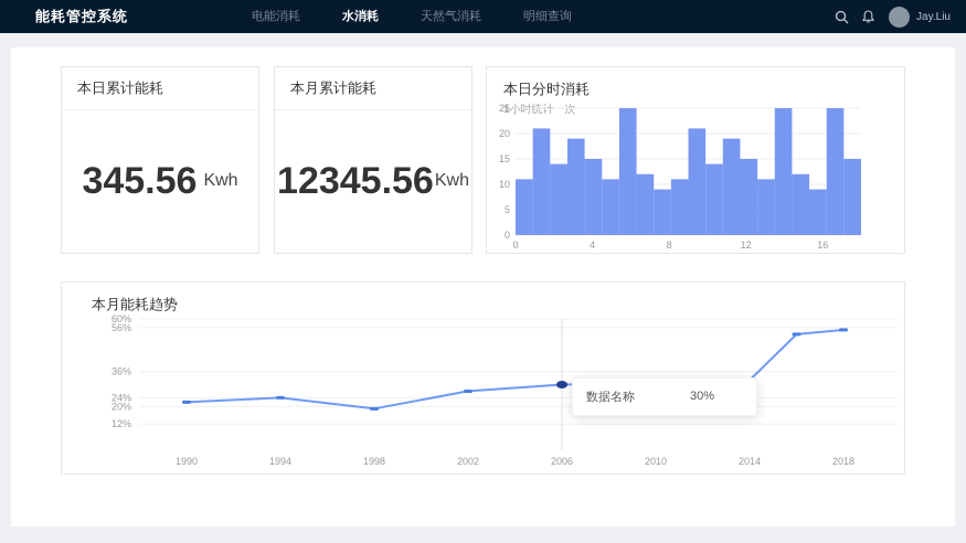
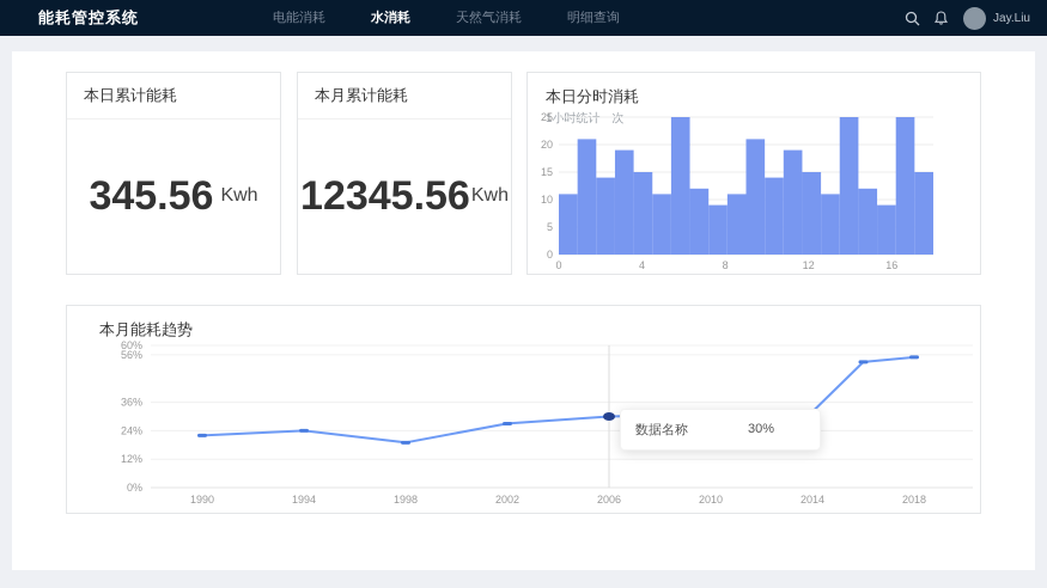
  能耗管控系统
  电能消耗
  水消耗
  天然气消耗
  明细查询
  Jay.Liu
  本日累计能耗
  345.56
  Kwh
  本月累计能耗
  12345.56
  Kwh
  本日分时消耗
  1小时统计一次
  0
  5
  10
  15
  20
  25
  0
  4
  8
  12
  16
  本月能耗趋势
- 20%
+ 0%
  12%
  24%
  36%
  56%
  60%
  1990
  1994
  1998
  2002
  2006
  2010
  2014
  2018
  数据名称
  30%
